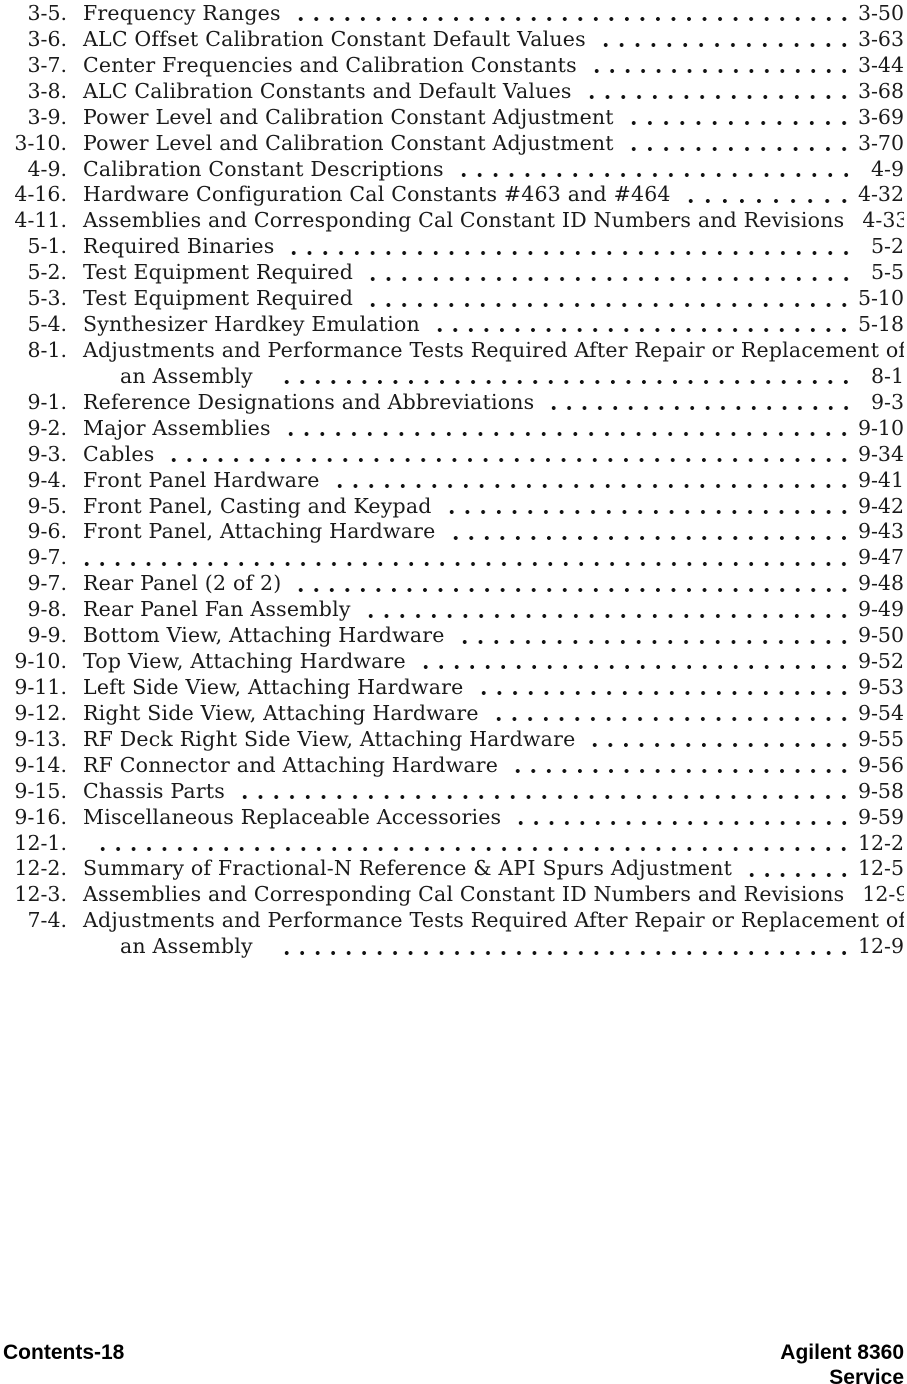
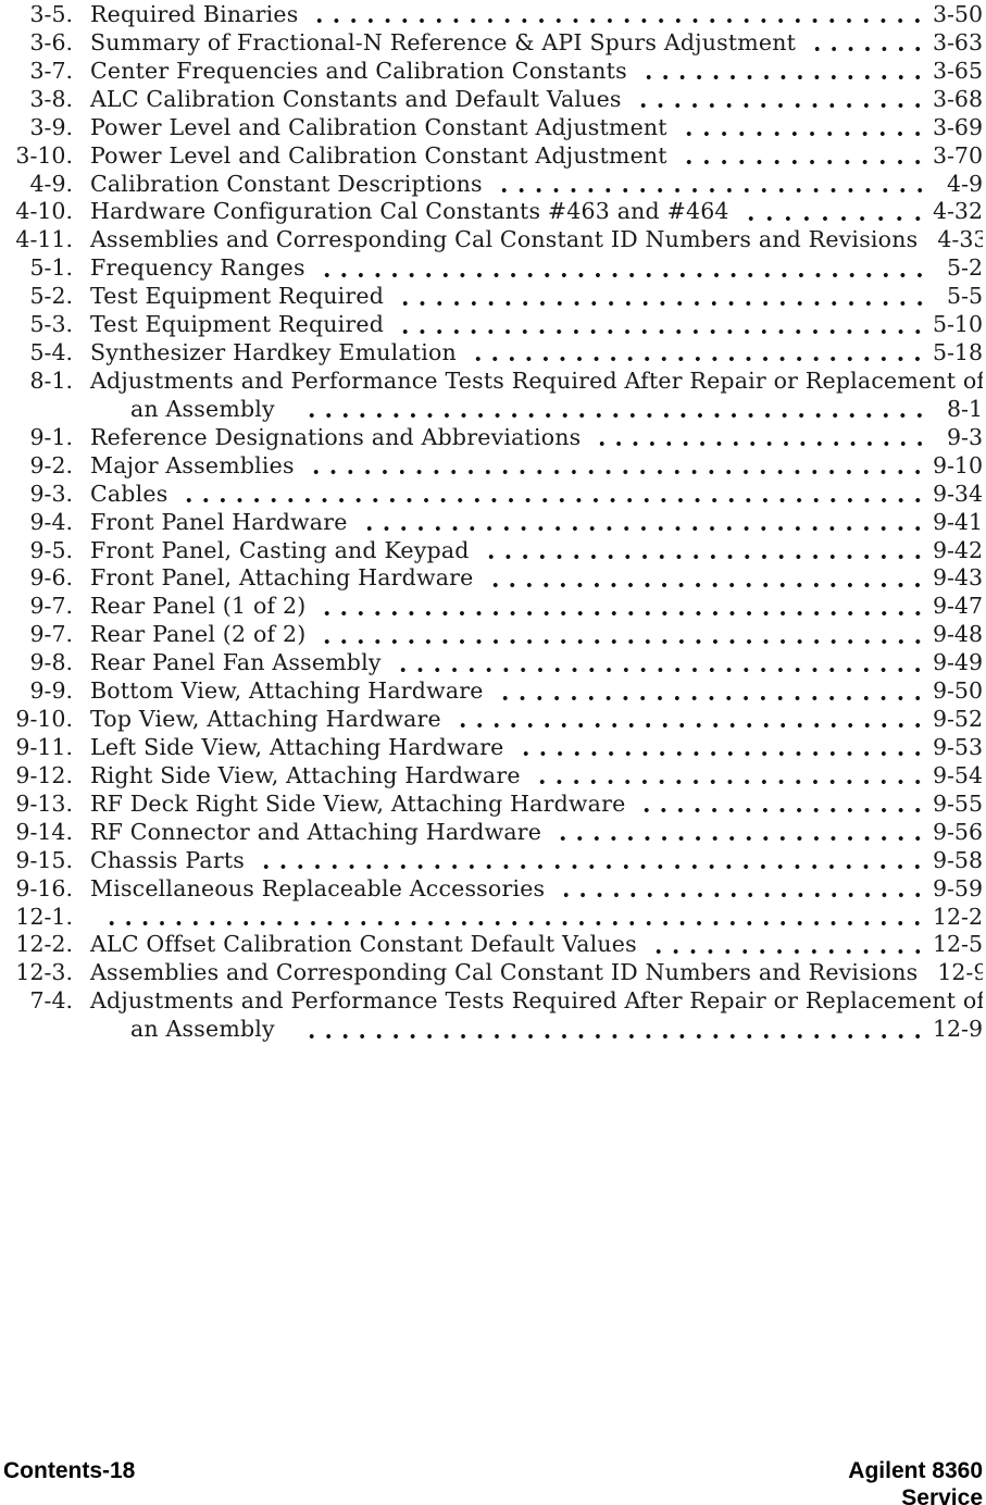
  3-5.
- Frequency Ranges
+ Required Binaries
  3-50
  3-6.
- ALC Offset Calibration Constant Default Values
+ Summary of Fractional-N Reference & API Spurs Adjustment
  3-63
  3-7.
  Center Frequencies and Calibration Constants
- 3-44
+ 3-65
  3-8.
  ALC Calibration Constants and Default Values
  3-68
  3-9.
  Power Level and Calibration Constant Adjustment
  3-69
  3-10.
  Power Level and Calibration Constant Adjustment
  3-70
  4-9.
  Calibration Constant Descriptions
  4-9
- 4-16.
+ 4-10.
  Hardware Configuration Cal Constants #463 and #464
  4-32
  4-11.
  Assemblies and Corresponding Cal Constant ID Numbers and Revisions
  4-33
  5-1.
- Required Binaries
+ Frequency Ranges
  5-2
  5-2.
  Test Equipment Required
  5-5
  5-3.
  Test Equipment Required
  5-10
  5-4.
  Synthesizer Hardkey Emulation
  5-18
  8-1.
  Adjustments and Performance Tests Required After Repair or Replacement of
  an Assembly
  8-1
  9-1.
  Reference Designations and Abbreviations
  9-3
  9-2.
  Major Assemblies
  9-10
  9-3.
  Cables
  9-34
  9-4.
  Front Panel Hardware
  9-41
  9-5.
  Front Panel, Casting and Keypad
  9-42
  9-6.
  Front Panel, Attaching Hardware
  9-43
  9-7.
+ Rear Panel (1 of 2)
  9-47
  9-7.
  Rear Panel (2 of 2)
  9-48
  9-8.
  Rear Panel Fan Assembly
  9-49
  9-9.
  Bottom View, Attaching Hardware
  9-50
  9-10.
  Top View, Attaching Hardware
  9-52
  9-11.
  Left Side View, Attaching Hardware
  9-53
  9-12.
  Right Side View, Attaching Hardware
  9-54
  9-13.
  RF Deck Right Side View, Attaching Hardware
  9-55
  9-14.
  RF Connector and Attaching Hardware
  9-56
  9-15.
  Chassis Parts
  9-58
  9-16.
  Miscellaneous Replaceable Accessories
  9-59
  12-1.
  12-2
  12-2.
- Summary of Fractional-N Reference & API Spurs Adjustment
+ ALC Offset Calibration Constant Default Values
  12-5
  12-3.
  Assemblies and Corresponding Cal Constant ID Numbers and Revisions
  12-9
  7-4.
  Adjustments and Performance Tests Required After Repair or Replacement of
  an Assembly
  12-9
  Contents-18
  Agilent 8360
  Service
